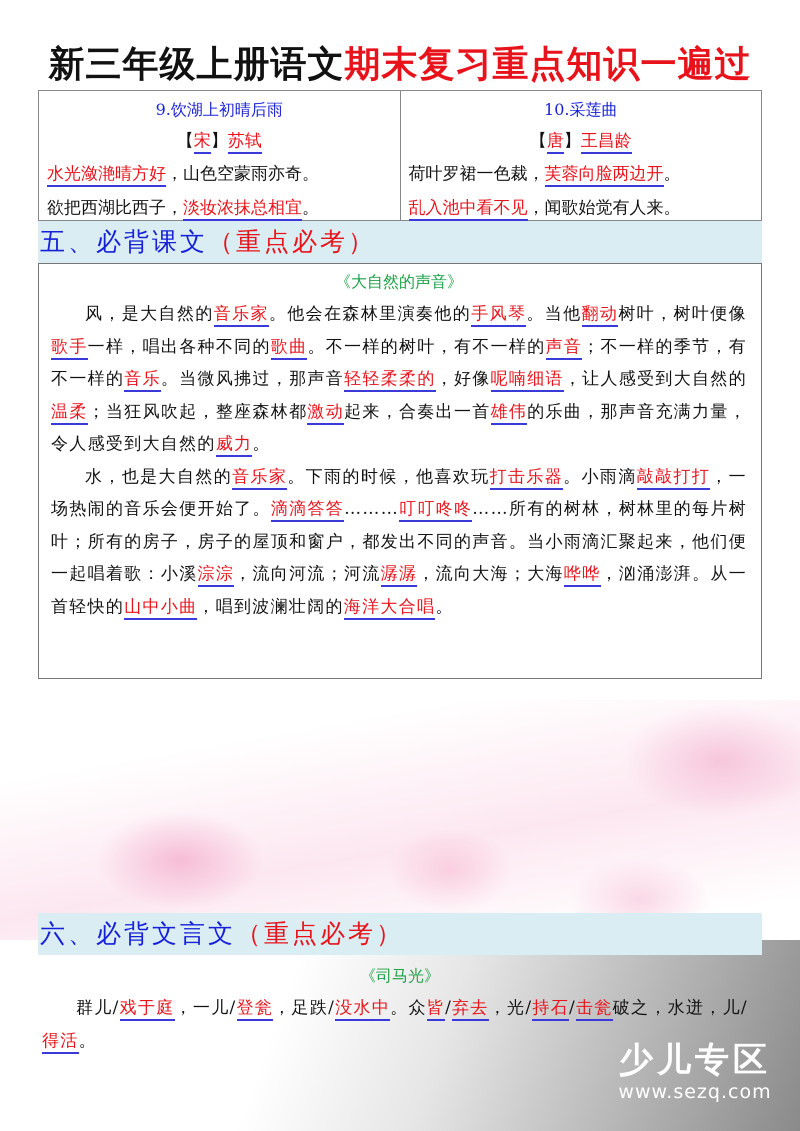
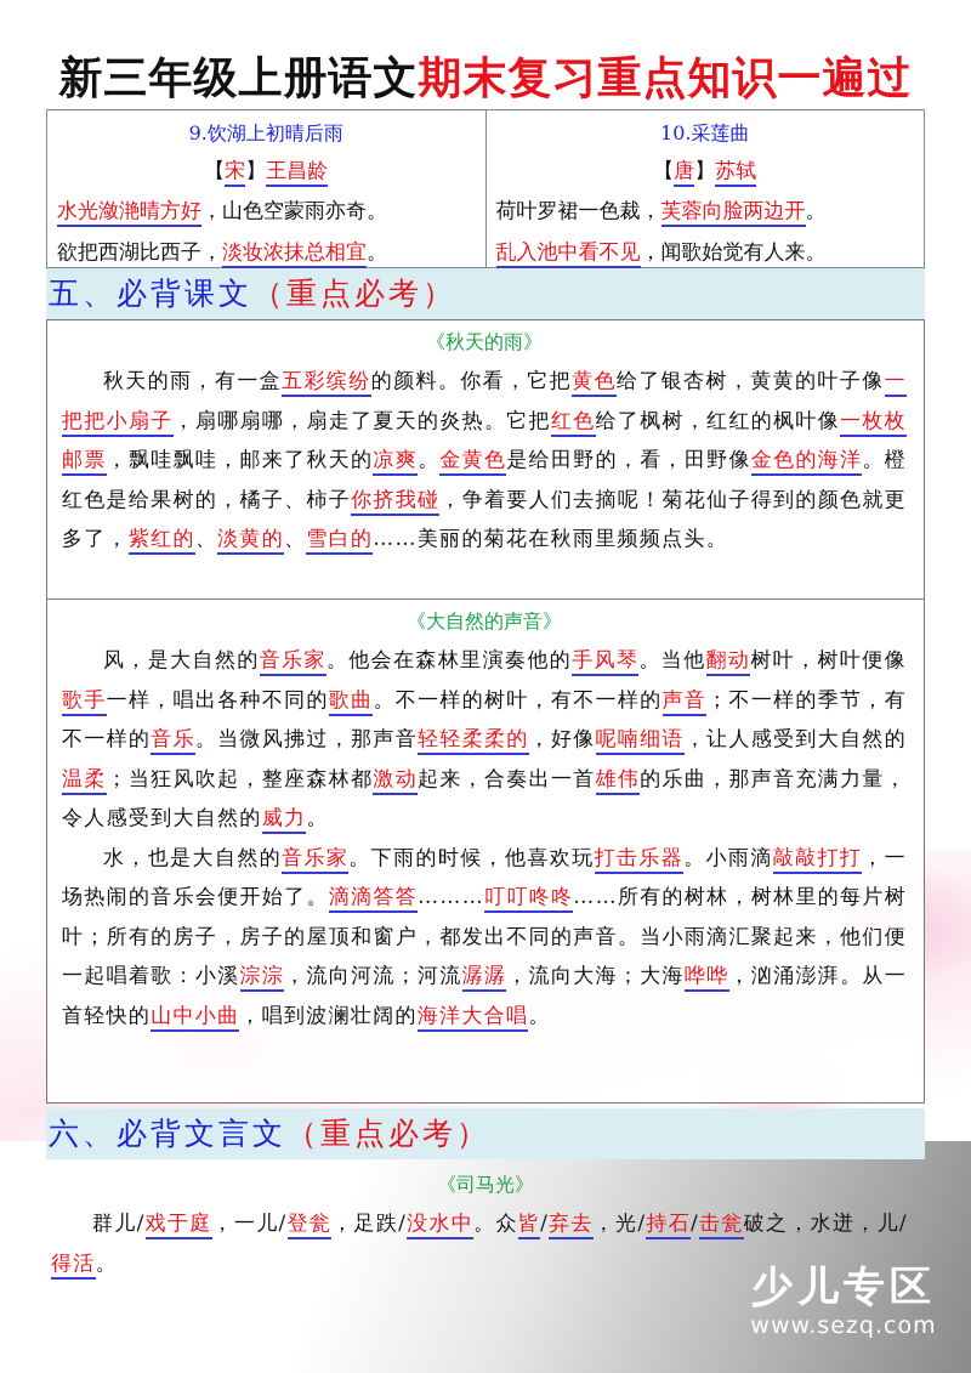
  新三年级上册语文期末复习重点知识一遍过
  9.饮湖上初晴后雨
- 【宋】苏轼
+ 【宋】王昌龄
  水光潋滟晴方好，山色空蒙雨亦奇。
  欲把西湖比西子，淡妆浓抹总相宜。
  10.采莲曲
- 【唐】王昌龄
+ 【唐】苏轼
  荷叶罗裙一色裁，芙蓉向脸两边开。
  乱入池中看不见，闻歌始觉有人来。
  五、必背课文（重点必考）
+ 《秋天的雨》
+ 秋天的雨，有一盒五彩缤纷的颜料。你看，它把黄色给了银杏树，黄黄的叶子像一把把小扇子，扇哪扇哪，扇走了夏天的炎热。它把红色给了枫树，红红的枫叶像一枚枚邮票，飘哇飘哇，邮来了秋天的凉爽。金黄色是给田野的，看，田野像金色的海洋。橙红色是给果树的，橘子、柿子你挤我碰，争着要人们去摘呢！菊花仙子得到的颜色就更多了，紫红的、淡黄的、雪白的……美丽的菊花在秋雨里频频点头。
  《大自然的声音》
  风，是大自然的音乐家。他会在森林里演奏他的手风琴。当他翻动树叶，树叶便像歌手一样，唱出各种不同的歌曲。不一样的树叶，有不一样的声音；不一样的季节，有不一样的音乐。当微风拂过，那声音轻轻柔柔的，好像呢喃细语，让人感受到大自然的温柔；当狂风吹起，整座森林都激动起来，合奏出一首雄伟的乐曲，那声音充满力量，令人感受到大自然的威力。
  水，也是大自然的音乐家。下雨的时候，他喜欢玩打击乐器。小雨滴敲敲打打，一场热闹的音乐会便开始了。滴滴答答………叮叮咚咚……所有的树林，树林里的每片树叶；所有的房子，房子的屋顶和窗户，都发出不同的声音。当小雨滴汇聚起来，他们便一起唱着歌：小溪淙淙，流向河流；河流潺潺，流向大海；大海哗哗，汹涌澎湃。从一首轻快的山中小曲，唱到波澜壮阔的海洋大合唱。
  六、必背文言文（重点必考）
  《司马光》
  群儿/戏于庭，一儿/登瓮，足跌/没水中。众皆/弃去，光/持石/击瓮破之，水迸，儿/得活。
  少儿专区
  www.sezq.com
